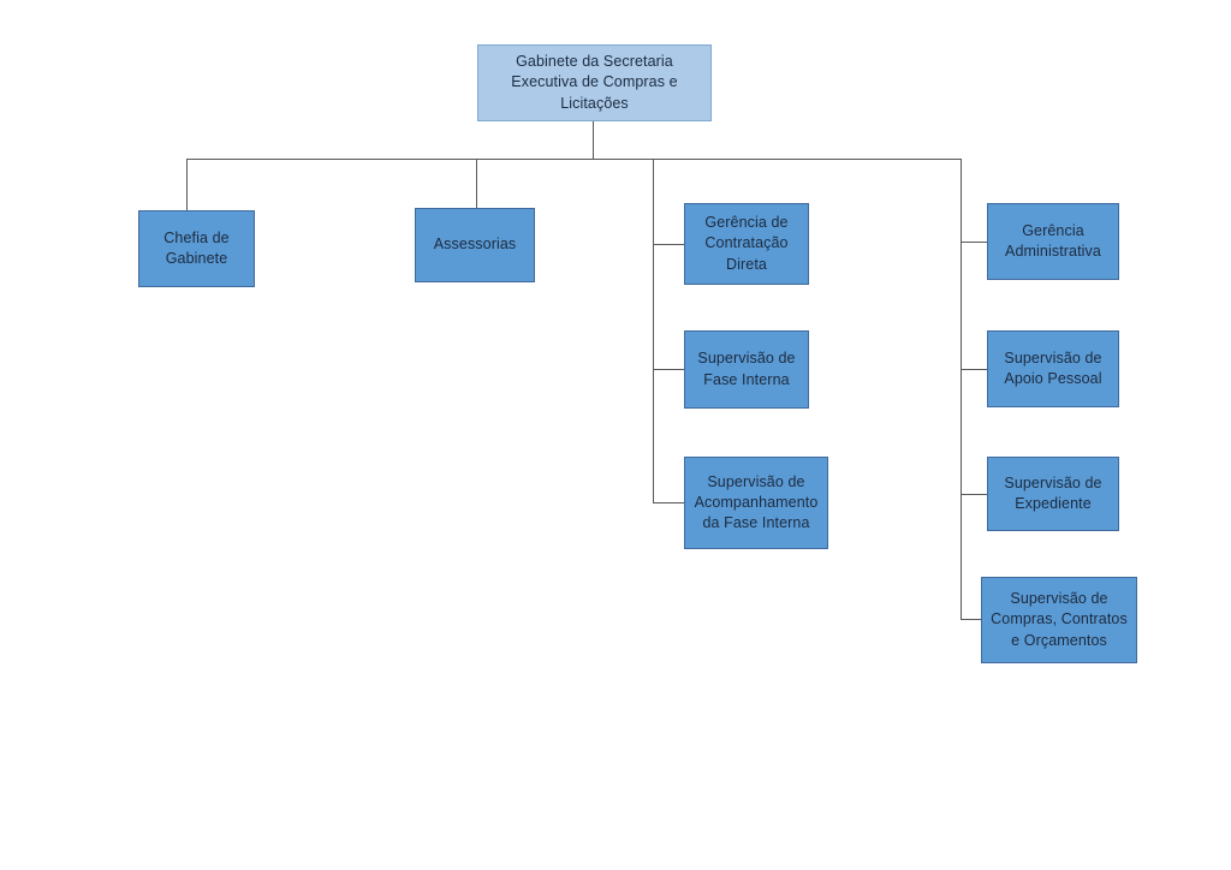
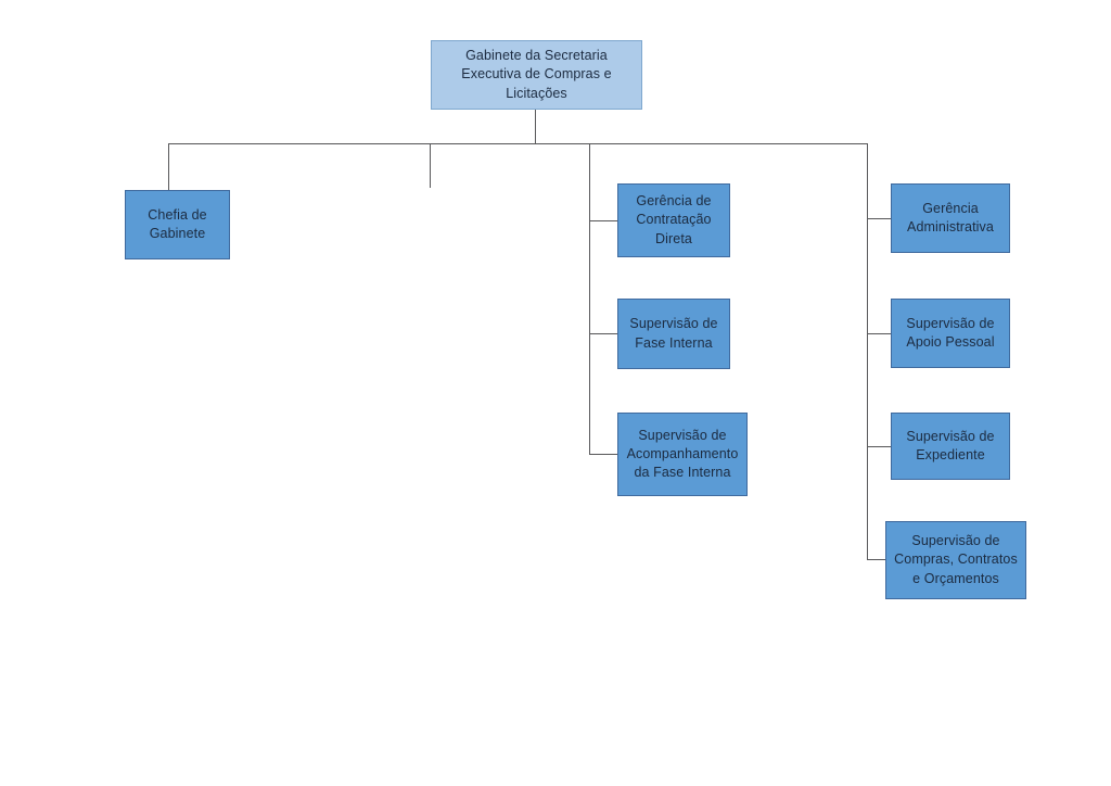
  Gabinete da Secretaria
  Executiva de Compras e
  Licitações
  Chefia de
  Gabinete
- Assessorias
  Gerência de
  Contratação
  Direta
  Supervisão de
  Fase Interna
  Supervisão de
  Acompanhamento
  da Fase Interna
  Gerência
  Administrativa
  Supervisão de
  Apoio Pessoal
  Supervisão de
  Expediente
  Supervisão de
  Compras, Contratos
  e Orçamentos
